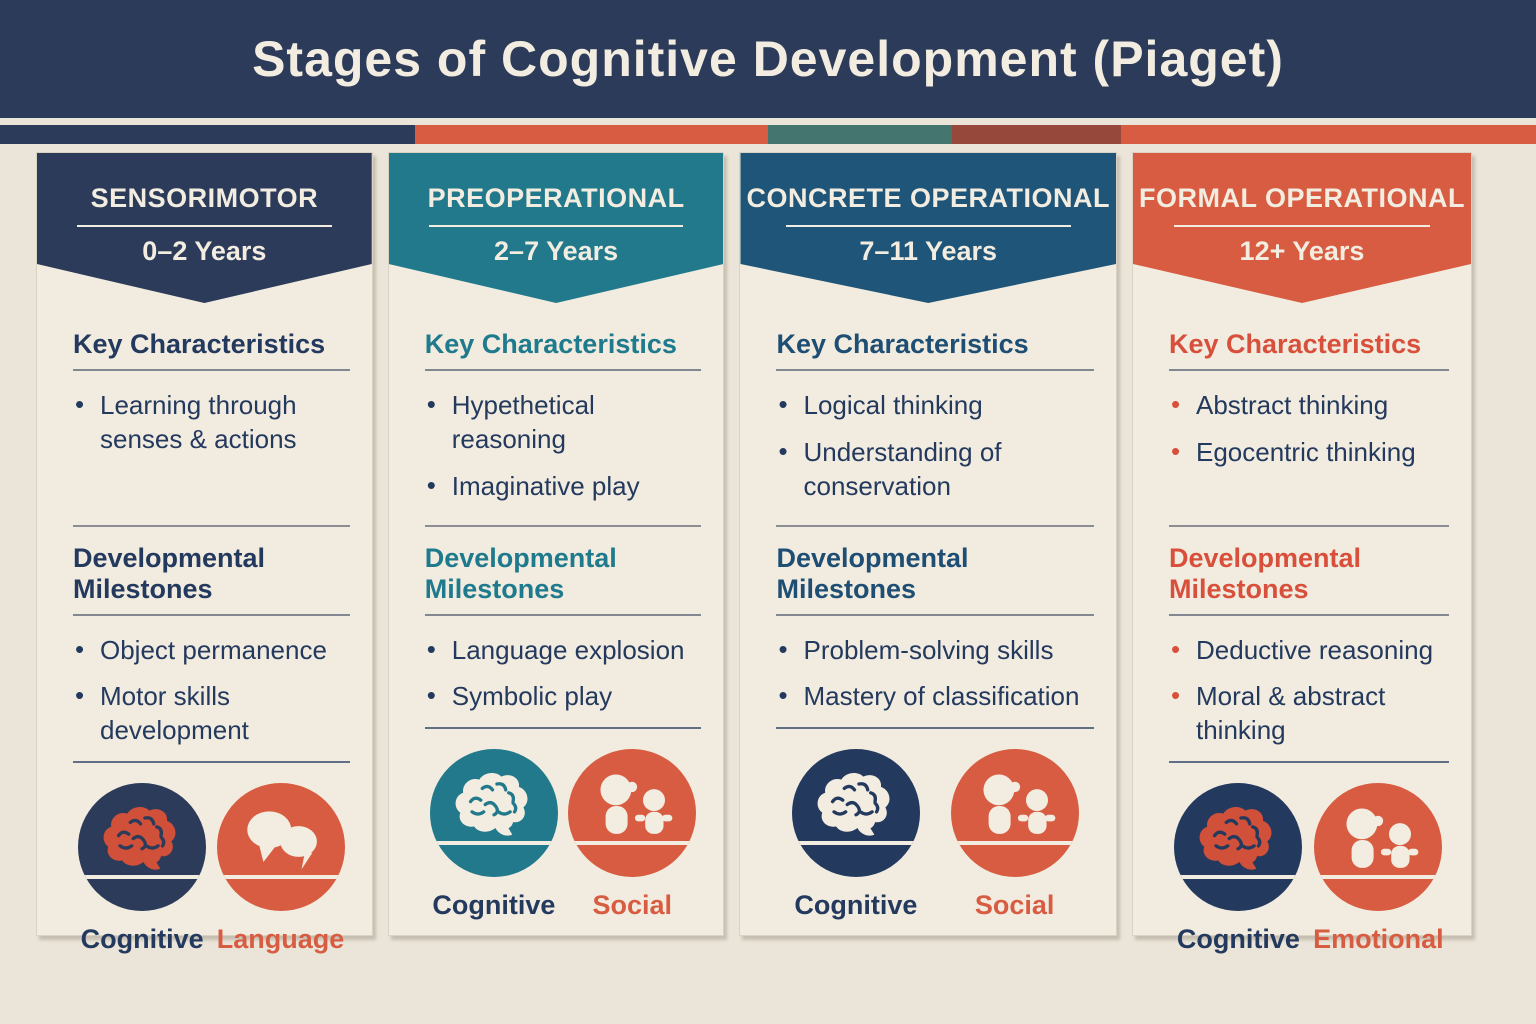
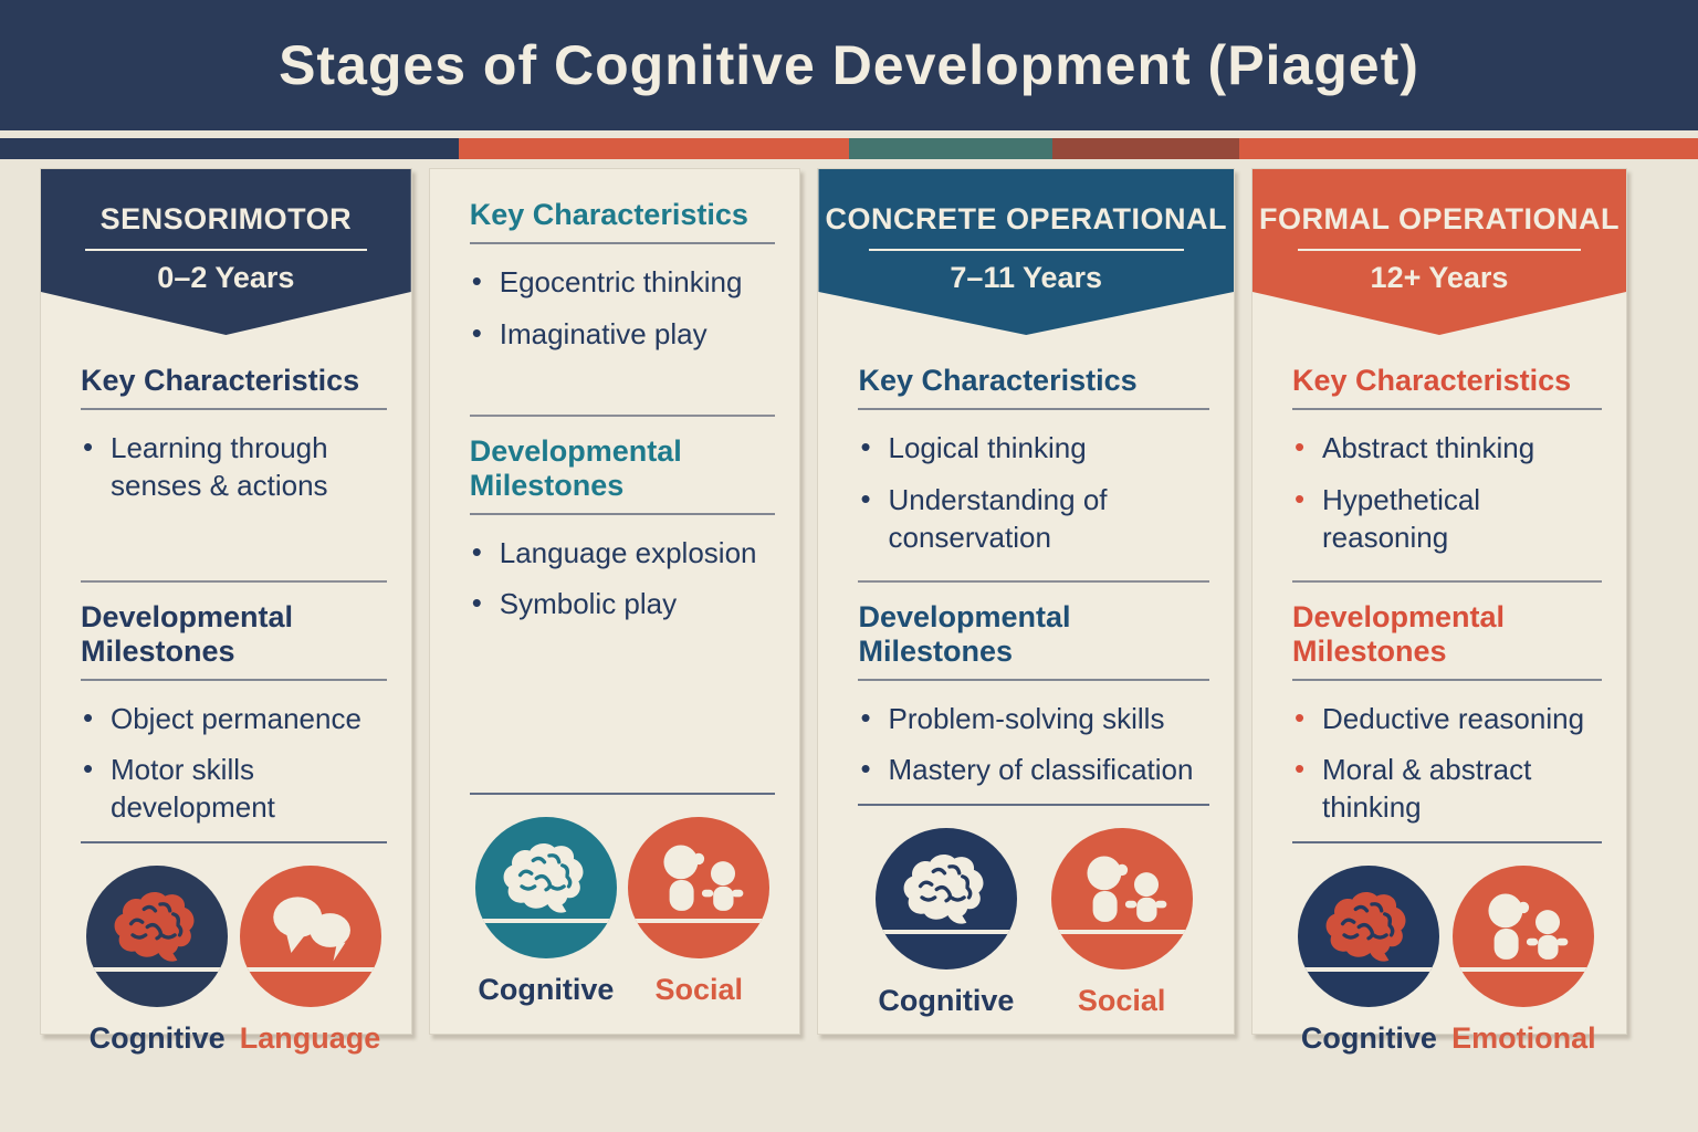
  Stages of Cognitive Development (Piaget)
  SENSORIMOTOR
  0–2 Years
  Key Characteristics
  Learning through senses & actions
  Developmental Milestones
  Object permanence
  Motor skills development
  Cognitive
  Language
- PREOPERATIONAL
- 2–7 Years
  Key Characteristics
- Hypethetical reasoning
+ Egocentric thinking
  Imaginative play
  Developmental Milestones
  Language explosion
  Symbolic play
  Cognitive
  Social
  CONCRETE OPERATIONAL
  7–11 Years
  Key Characteristics
  Logical thinking
  Understanding of conservation
  Developmental Milestones
  Problem-solving skills
  Mastery of classification
  Cognitive
  Social
  FORMAL OPERATIONAL
  12+ Years
  Key Characteristics
  Abstract thinking
- Egocentric thinking
+ Hypethetical reasoning
  Developmental Milestones
  Deductive reasoning
  Moral & abstract thinking
  Cognitive
  Emotional
